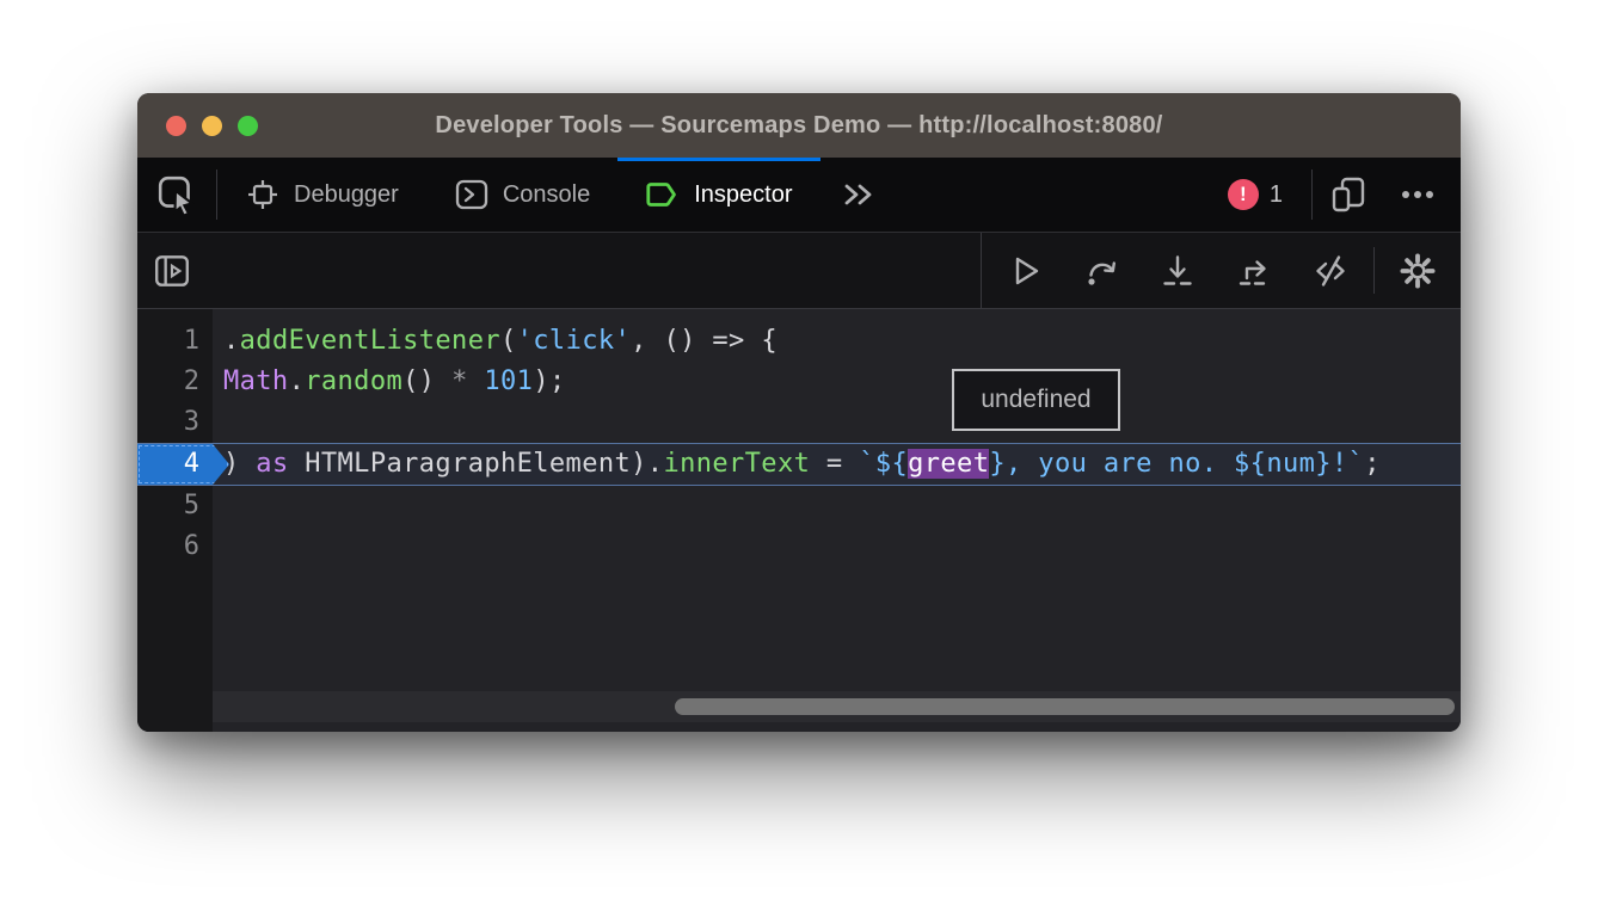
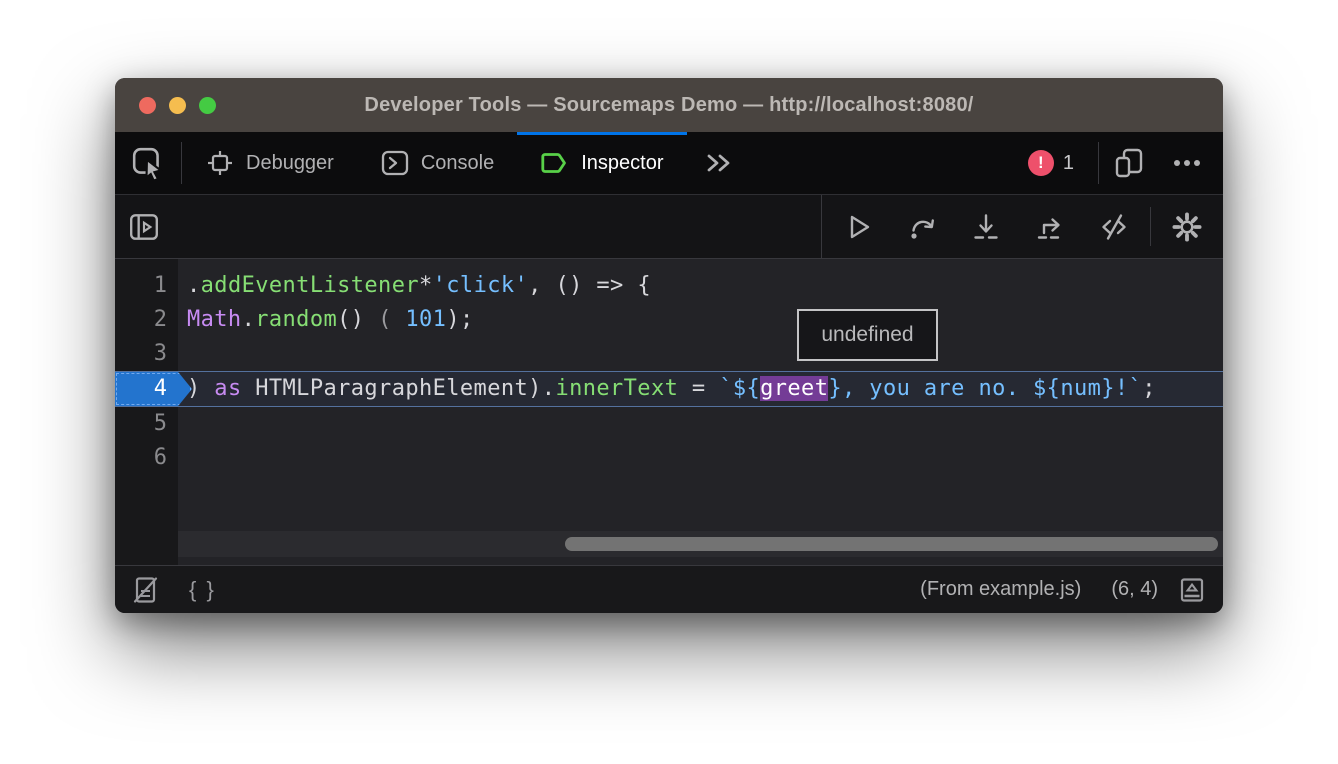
  Developer Tools — Sourcemaps Demo — http://localhost:8080/
  Debugger
  Console
  Inspector
  !
  1
  1
- .addEventListener('click', () => {
+ .addEventListener*'click', () => {
  2
- Math.random() * 101);
+ Math.random() ( 101);
  3
  4
  ) as HTMLParagraphElement).innerText = `${greet}, you are no. ${num}!`;
  5
  6
  undefined
+ { }
+ (From example.js)
+ (6, 4)
